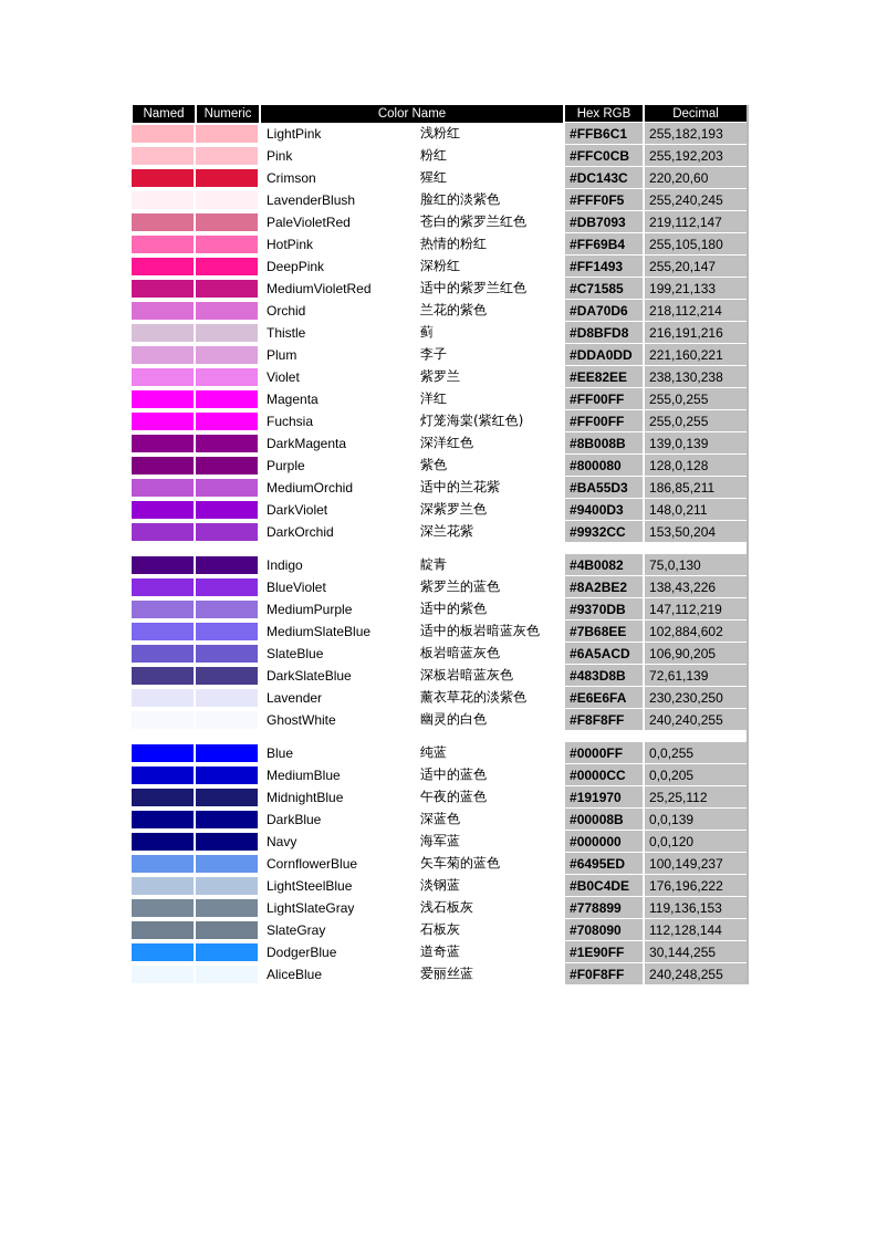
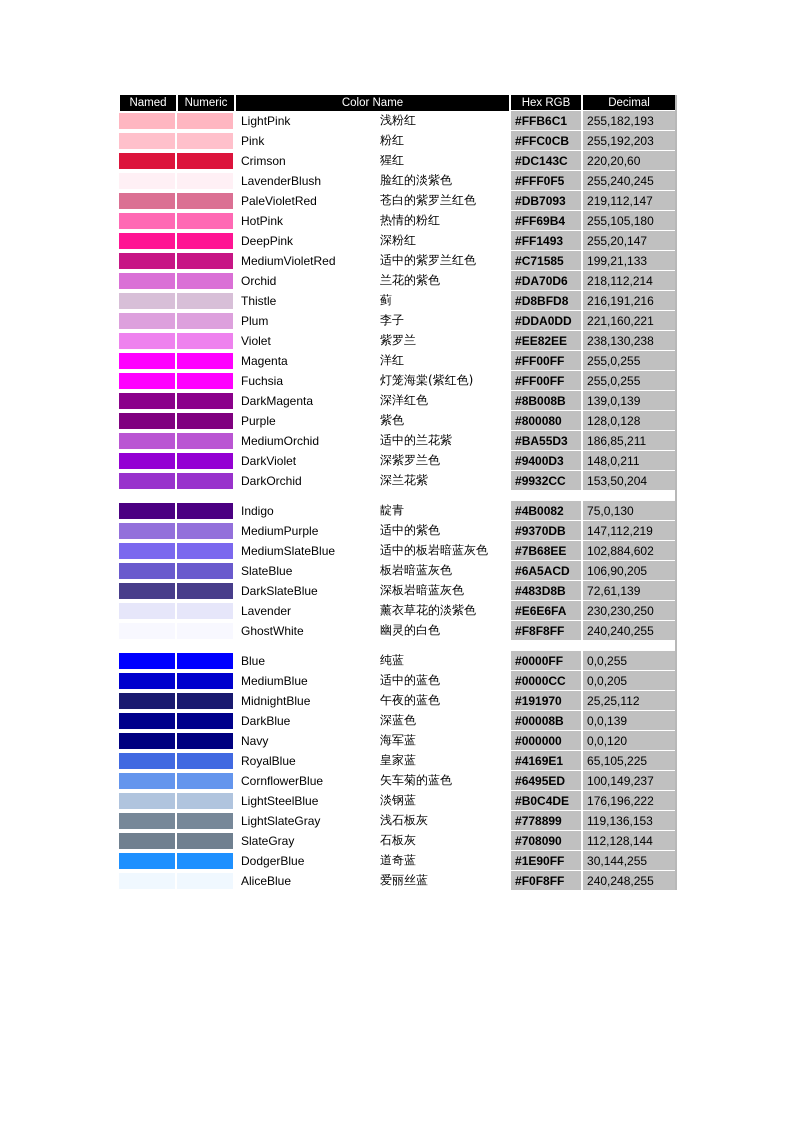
  Named	Numeric	Color Name	Hex RGB	Decimal
  		LightPink	浅粉红	#FFB6C1	255,182,193
  		Pink	粉红	#FFC0CB	255,192,203
  		Crimson	猩红	#DC143C	220,20,60
  		LavenderBlush	脸红的淡紫色	#FFF0F5	255,240,245
  		PaleVioletRed	苍白的紫罗兰红色	#DB7093	219,112,147
  		HotPink	热情的粉红	#FF69B4	255,105,180
  		DeepPink	深粉红	#FF1493	255,20,147
  		MediumVioletRed	适中的紫罗兰红色	#C71585	199,21,133
  		Orchid	兰花的紫色	#DA70D6	218,112,214
  		Thistle	蓟	#D8BFD8	216,191,216
  		Plum	李子	#DDA0DD	221,160,221
  		Violet	紫罗兰	#EE82EE	238,130,238
  		Magenta	洋红	#FF00FF	255,0,255
  		Fuchsia	灯笼海棠(紫红色)	#FF00FF	255,0,255
  		DarkMagenta	深洋红色	#8B008B	139,0,139
  		Purple	紫色	#800080	128,0,128
  		MediumOrchid	适中的兰花紫	#BA55D3	186,85,211
  		DarkViolet	深紫罗兰色	#9400D3	148,0,211
  		DarkOrchid	深兰花紫	#9932CC	153,50,204
  		Indigo	靛青	#4B0082	75,0,130
- 		BlueViolet	紫罗兰的蓝色	#8A2BE2	138,43,226
  		MediumPurple	适中的紫色	#9370DB	147,112,219
  		MediumSlateBlue	适中的板岩暗蓝灰色	#7B68EE	102,884,602
  		SlateBlue	板岩暗蓝灰色	#6A5ACD	106,90,205
  		DarkSlateBlue	深板岩暗蓝灰色	#483D8B	72,61,139
  		Lavender	薰衣草花的淡紫色	#E6E6FA	230,230,250
  		GhostWhite	幽灵的白色	#F8F8FF	240,240,255
  		Blue	纯蓝	#0000FF	0,0,255
  		MediumBlue	适中的蓝色	#0000CC	0,0,205
  		MidnightBlue	午夜的蓝色	#191970	25,25,112
  		DarkBlue	深蓝色	#00008B	0,0,139
  		Navy	海军蓝	#000000	0,0,120
+ 		RoyalBlue	皇家蓝	#4169E1	65,105,225
  		CornflowerBlue	矢车菊的蓝色	#6495ED	100,149,237
  		LightSteelBlue	淡钢蓝	#B0C4DE	176,196,222
  		LightSlateGray	浅石板灰	#778899	119,136,153
  		SlateGray	石板灰	#708090	112,128,144
  		DodgerBlue	道奇蓝	#1E90FF	30,144,255
  		AliceBlue	爱丽丝蓝	#F0F8FF	240,248,255
